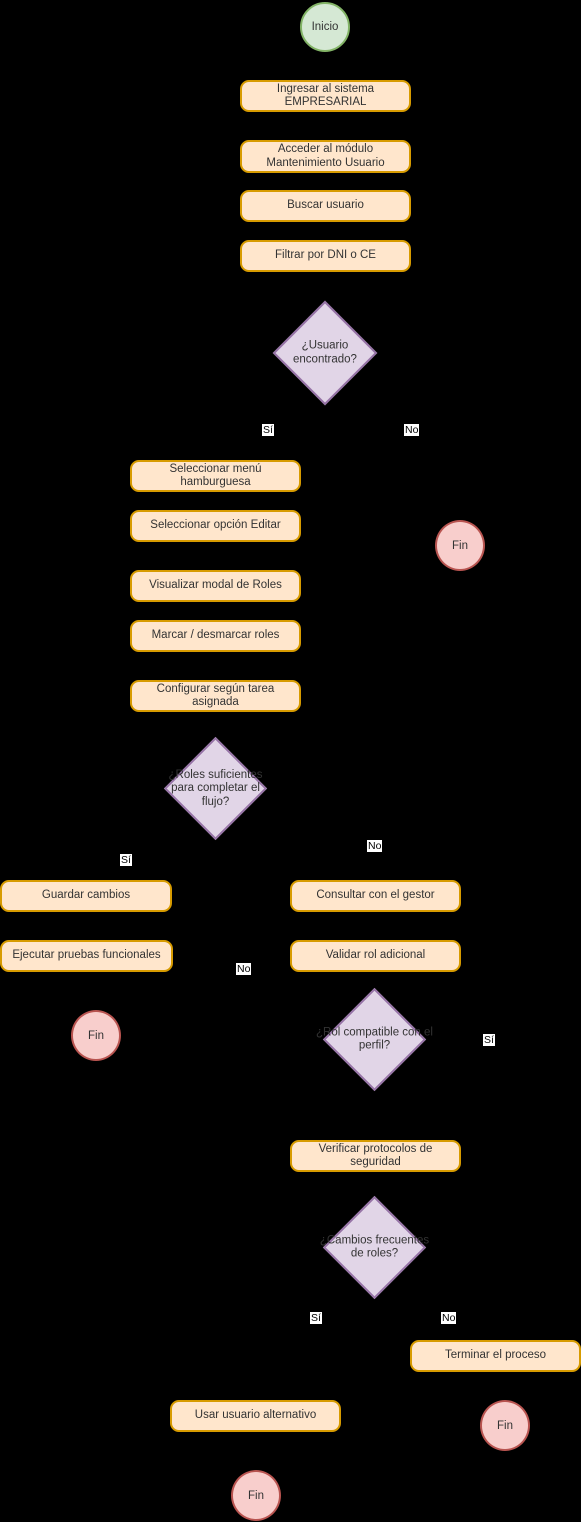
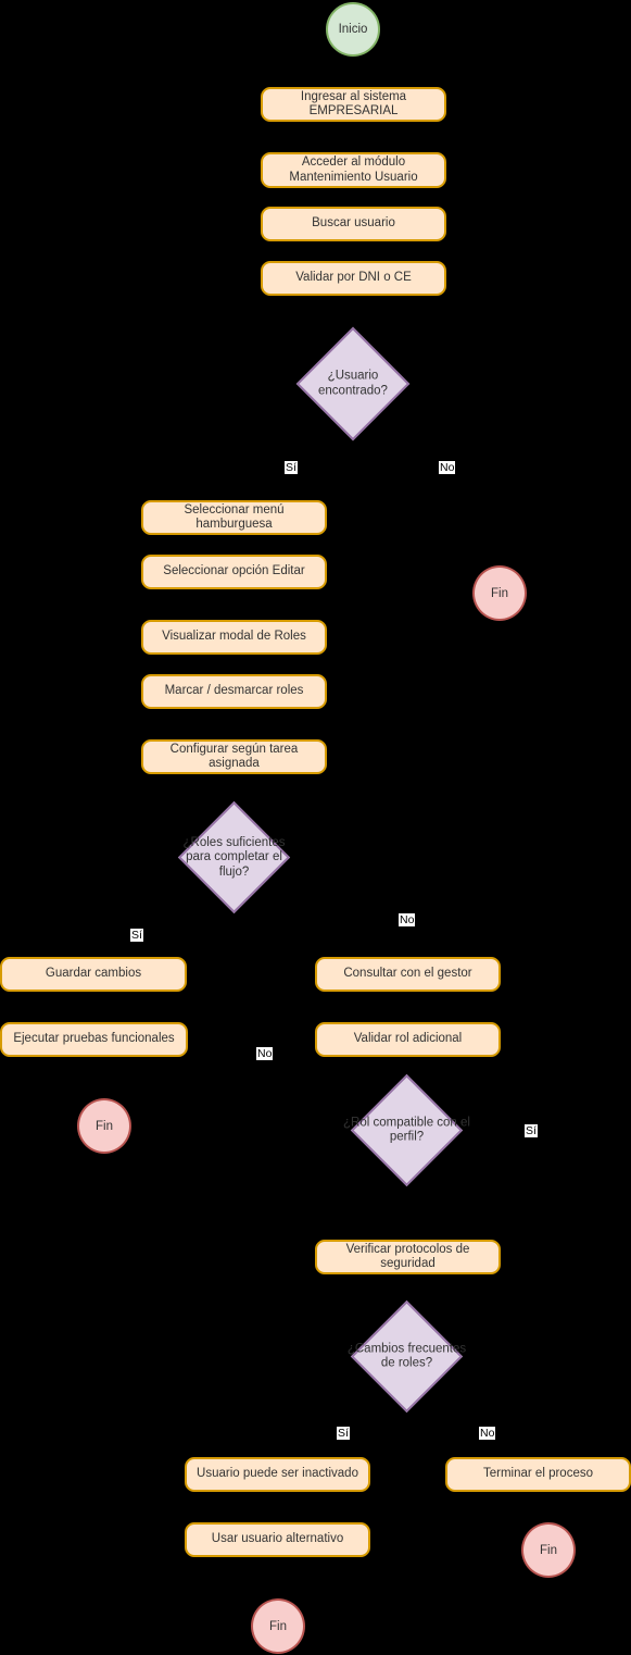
  Inicio
  Ingresar al sistema
  EMPRESARIAL
  Acceder al módulo
  Mantenimiento Usuario
  Buscar usuario
- Filtrar por DNI o CE
+ Validar por DNI o CE
  ¿Usuario
  encontrado?
  Sí
  No
  Seleccionar menú
  hamburguesa
  Seleccionar opción Editar
  Visualizar modal de Roles
  Marcar / desmarcar roles
  Configurar según tarea
  asignada
  Fin
  ¿Roles suficientes
  para completar el
  flujo?
  Sí
  No
  Guardar cambios
  Ejecutar pruebas funcionales
  Fin
  Consultar con el gestor
  Validar rol adicional
  ¿Rol compatible con el
  perfil?
  No
  Sí
  Verificar protocolos de
  seguridad
  ¿Cambios frecuentes
  de roles?
  Sí
  No
+ Usuario puede ser inactivado
  Usar usuario alternativo
  Fin
  Terminar el proceso
  Fin
